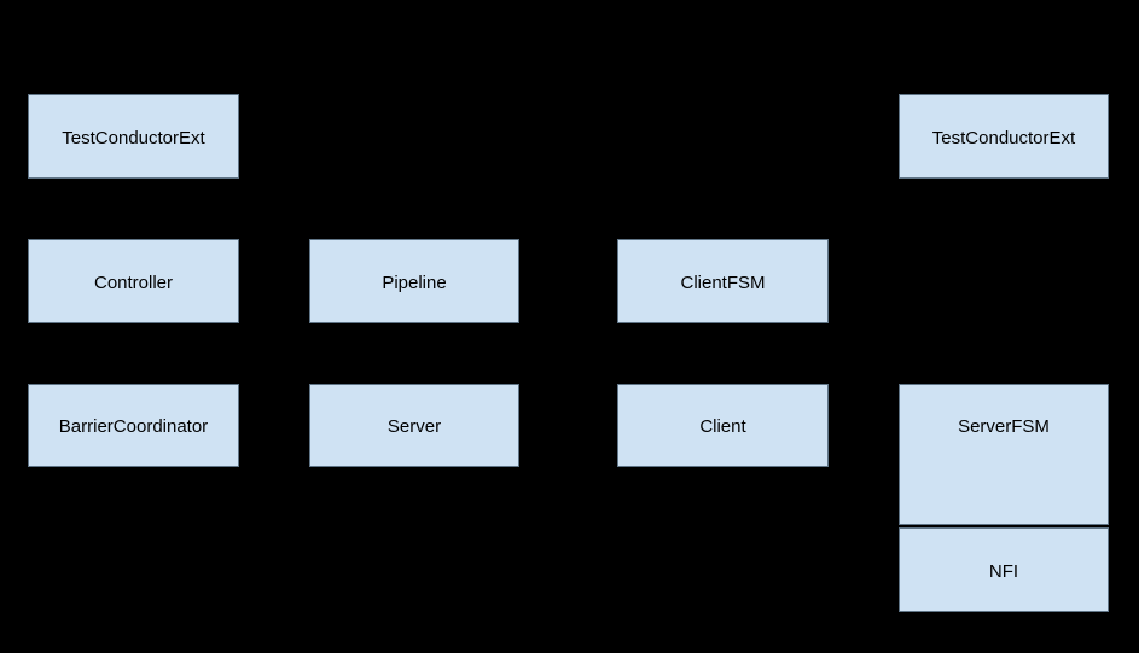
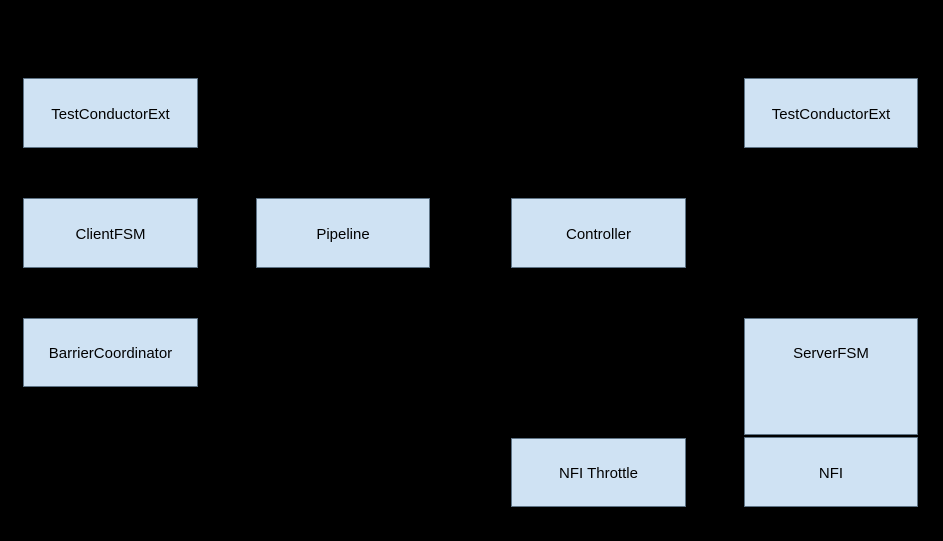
  TestConductorExt
  TestConductorExt
- Controller
+ ClientFSM
  Pipeline
- ClientFSM
+ Controller
  BarrierCoordinator
- Server
- Client
  ServerFSM
+ NFI Throttle
  NFI
